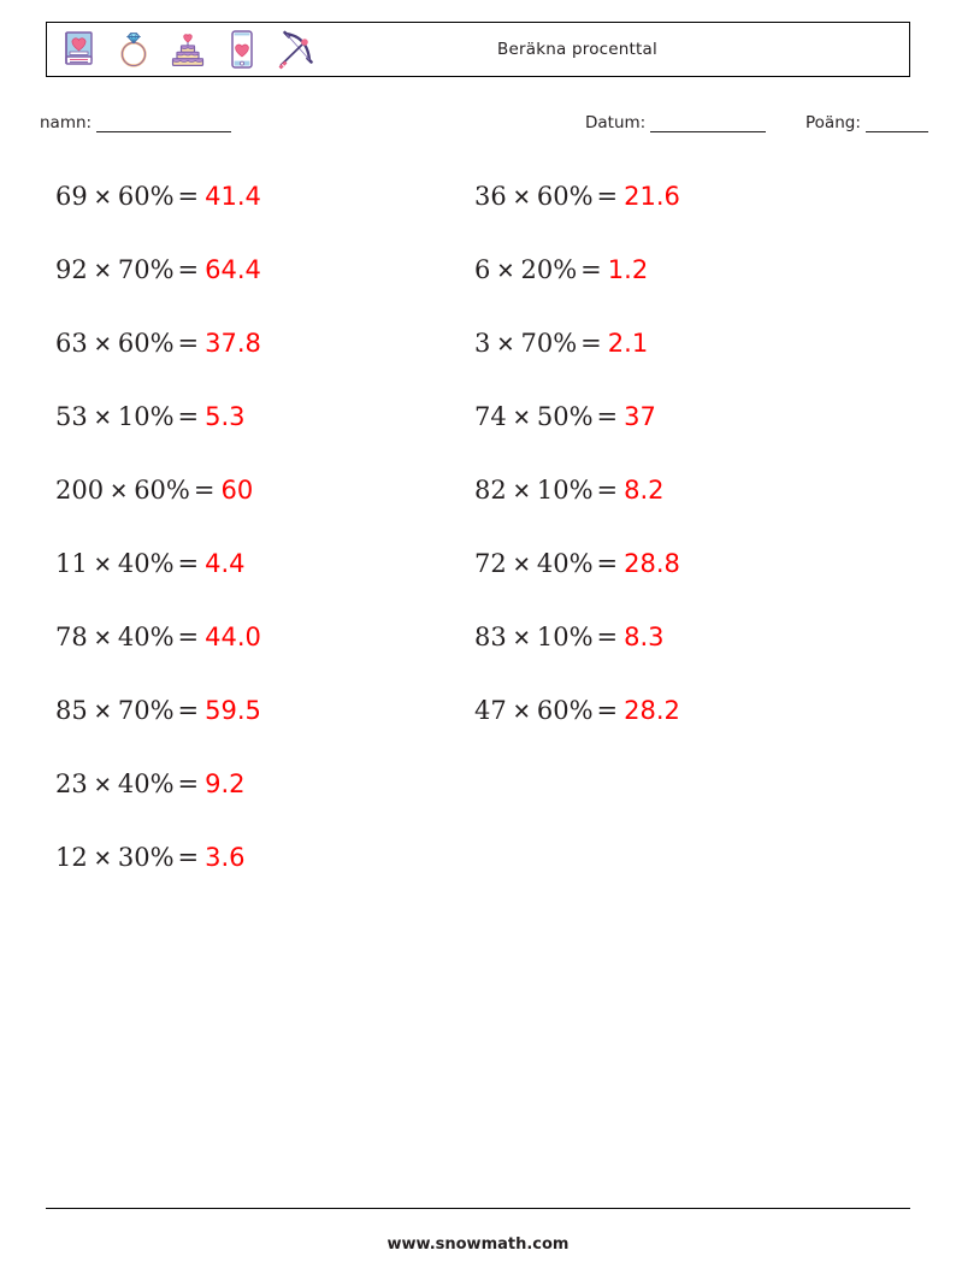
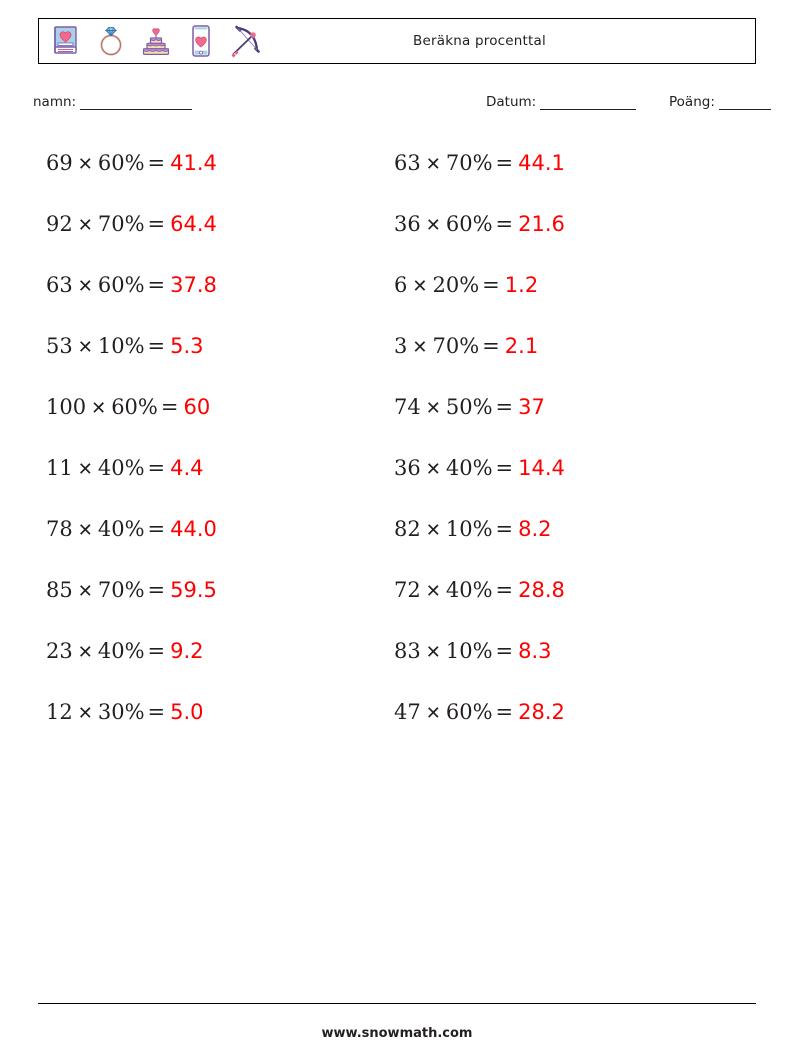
  Beräkna procenttal
  namn:
  Datum:
  Poäng:
  69 ✕ 60% = 41.4
  92 ✕ 70% = 64.4
  63 ✕ 60% = 37.8
  53 ✕ 10% = 5.3
- 200 ✕ 60% = 60
+ 100 ✕ 60% = 60
  11 ✕ 40% = 4.4
  78 ✕ 40% = 44.0
  85 ✕ 70% = 59.5
  23 ✕ 40% = 9.2
- 12 ✕ 30% = 3.6
+ 12 ✕ 30% = 5.0
+ 63 ✕ 70% = 44.1
  36 ✕ 60% = 21.6
  6 ✕ 20% = 1.2
  3 ✕ 70% = 2.1
  74 ✕ 50% = 37
+ 36 ✕ 40% = 14.4
  82 ✕ 10% = 8.2
  72 ✕ 40% = 28.8
  83 ✕ 10% = 8.3
  47 ✕ 60% = 28.2
  www.snowmath.com
